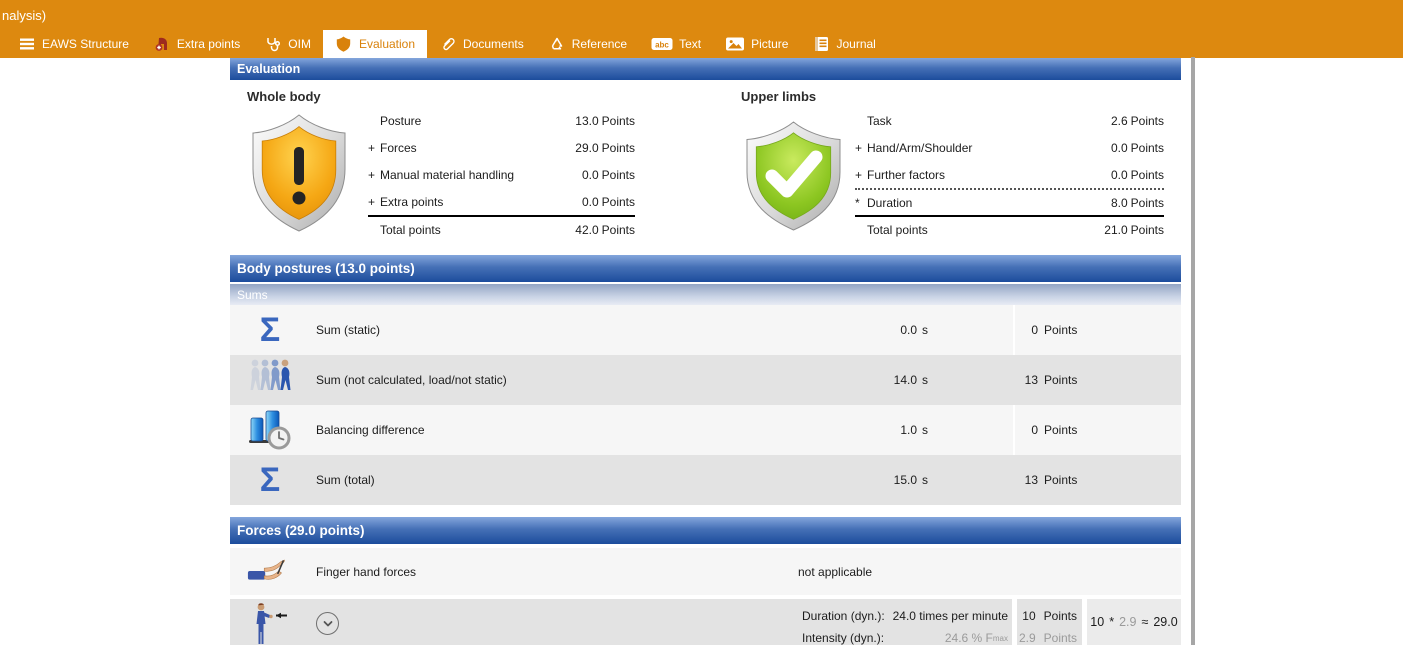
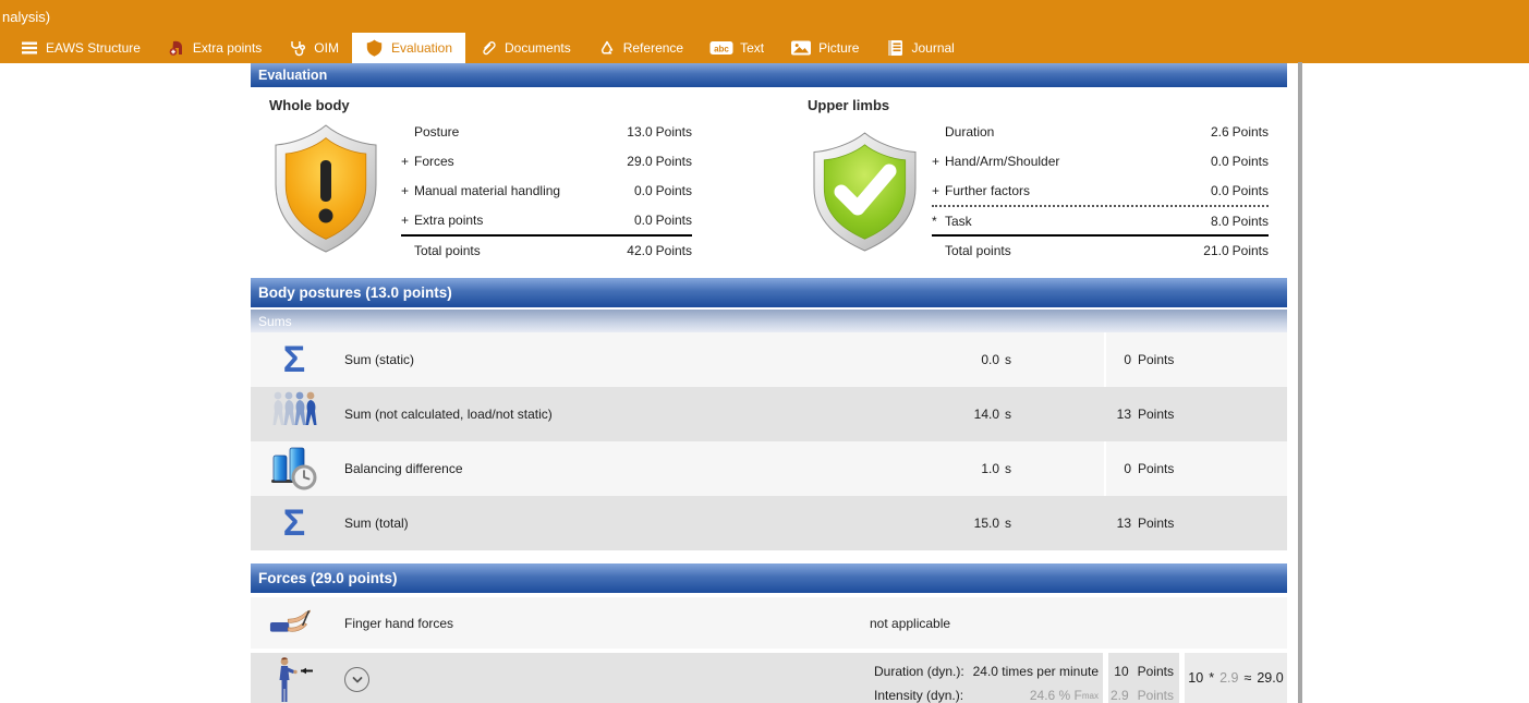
  nalysis)
  EAWS Structure
  Extra points
  OIM
  Evaluation
  Documents
  Reference
  abc
  Text
  Picture
  Journal
  Evaluation
  Whole body
  Upper limbs
  Posture
  13.0
  Points
  +
  Forces
  29.0
  Points
  +
  Manual material handling
  0.0
  Points
  +
  Extra points
  0.0
  Points
  Total points
  42.0
  Points
- Task
+ Duration
  2.6
  Points
  +
  Hand/Arm/Shoulder
  0.0
  Points
  +
  Further factors
  0.0
  Points
  *
- Duration
+ Task
  8.0
  Points
  Total points
  21.0
  Points
  Body postures (13.0 points)
  Sums
  Σ
  Sum (static)
  0.0
  s
  0
  Points
  Sum (not calculated, load/not static)
  14.0
  s
  13
  Points
  Balancing difference
  1.0
  s
  0
  Points
  Σ
  Sum (total)
  15.0
  s
  13
  Points
  Forces (29.0 points)
  Finger hand forces
  not applicable
  Duration (dyn.):
  24.0 times per minute
  Intensity (dyn.):
  24.6 % F
  max
  10
  Points
  2.9
  Points
  10
  *
  2.9
  ≈
  29.0
